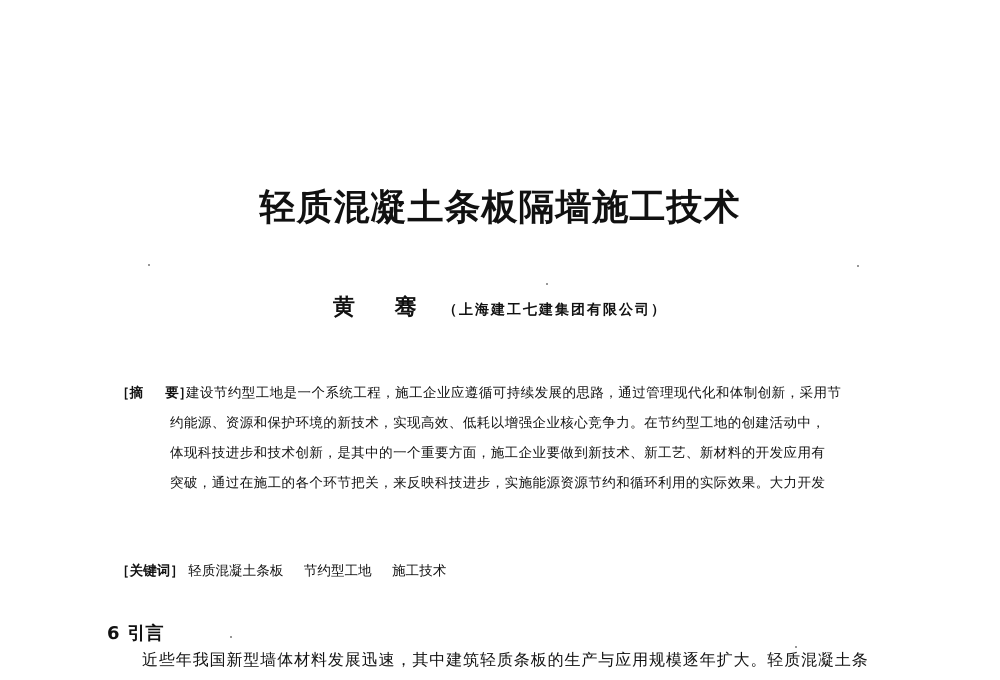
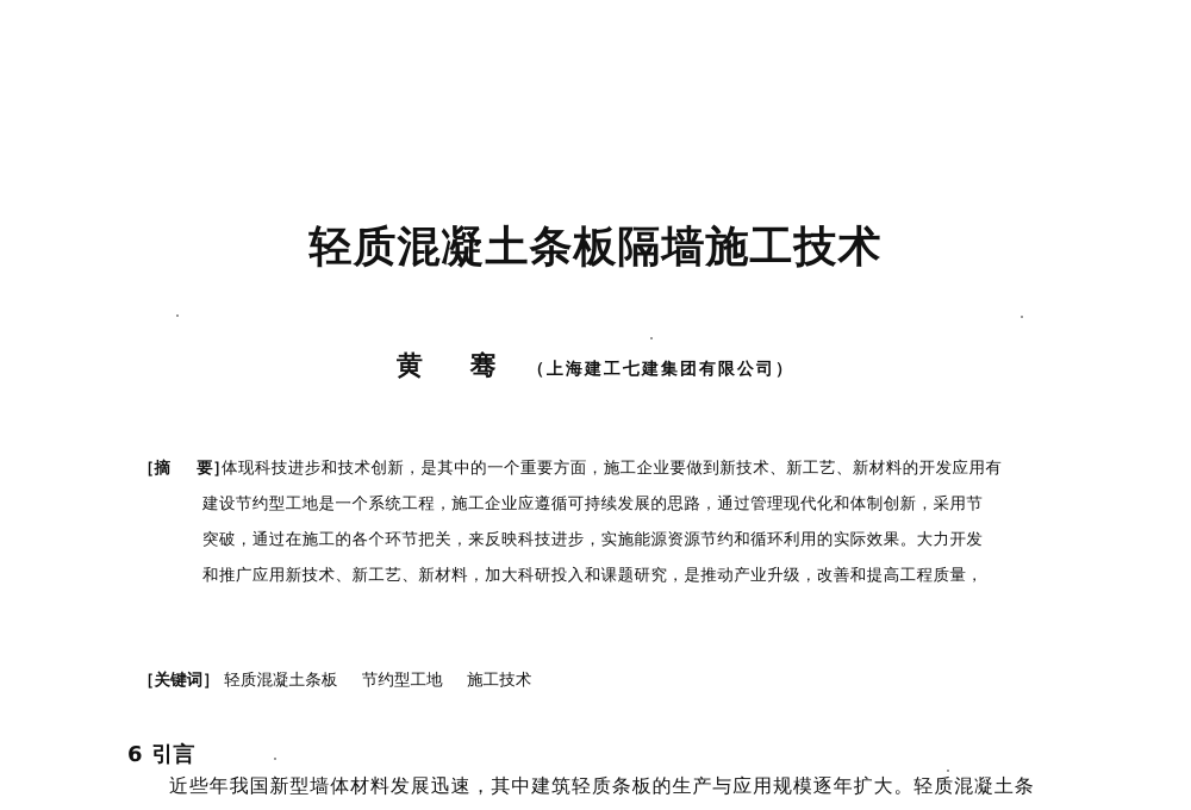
  轻质混凝土条板隔墙施工技术
  黄 骞 （上海建工七建集团有限公司）
  ［摘 要］
- 建设节约型工地是一个系统工程，施工企业应遵循可持续发展的思路，通过管理现代化和体制创新，采用节
+ 体现科技进步和技术创新，是其中的一个重要方面，施工企业要做到新技术、新工艺、新材料的开发应用有
- 约能源、资源和保护环境的新技术，实现高效、低耗以增强企业核心竞争力。在节约型工地的创建活动中，
- 体现科技进步和技术创新，是其中的一个重要方面，施工企业要做到新技术、新工艺、新材料的开发应用有
+ 建设节约型工地是一个系统工程，施工企业应遵循可持续发展的思路，通过管理现代化和体制创新，采用节
  突破，通过在施工的各个环节把关，来反映科技进步，实施能源资源节约和循环利用的实际效果。大力开发
+ 和推广应用新技术、新工艺、新材料，加大科研投入和课题研究，是推动产业升级，改善和提高工程质量，
  ［关键词］ 轻质混凝土条板 节约型工地 施工技术
  6 引言
  近些年我国新型墙体材料发展迅速，其中建筑轻质条板的生产与应用规模逐年扩大。轻质混凝土条
